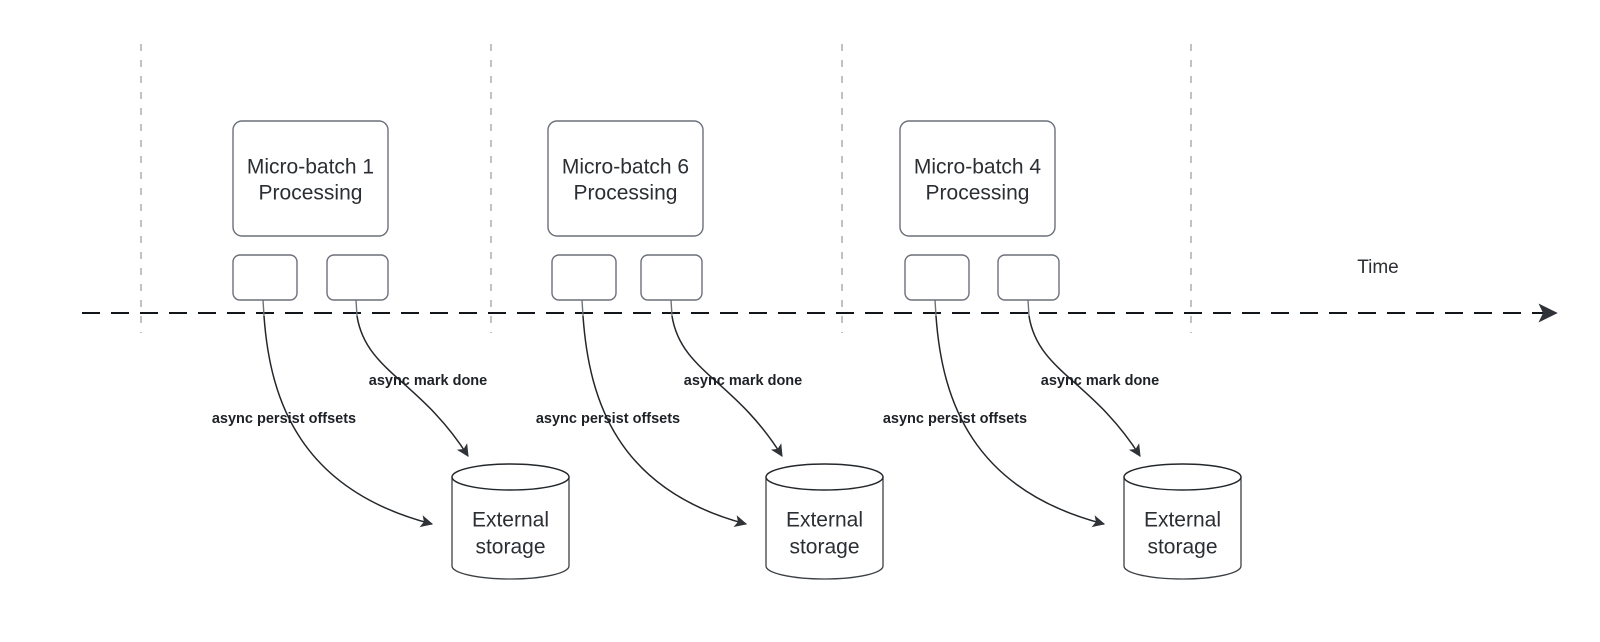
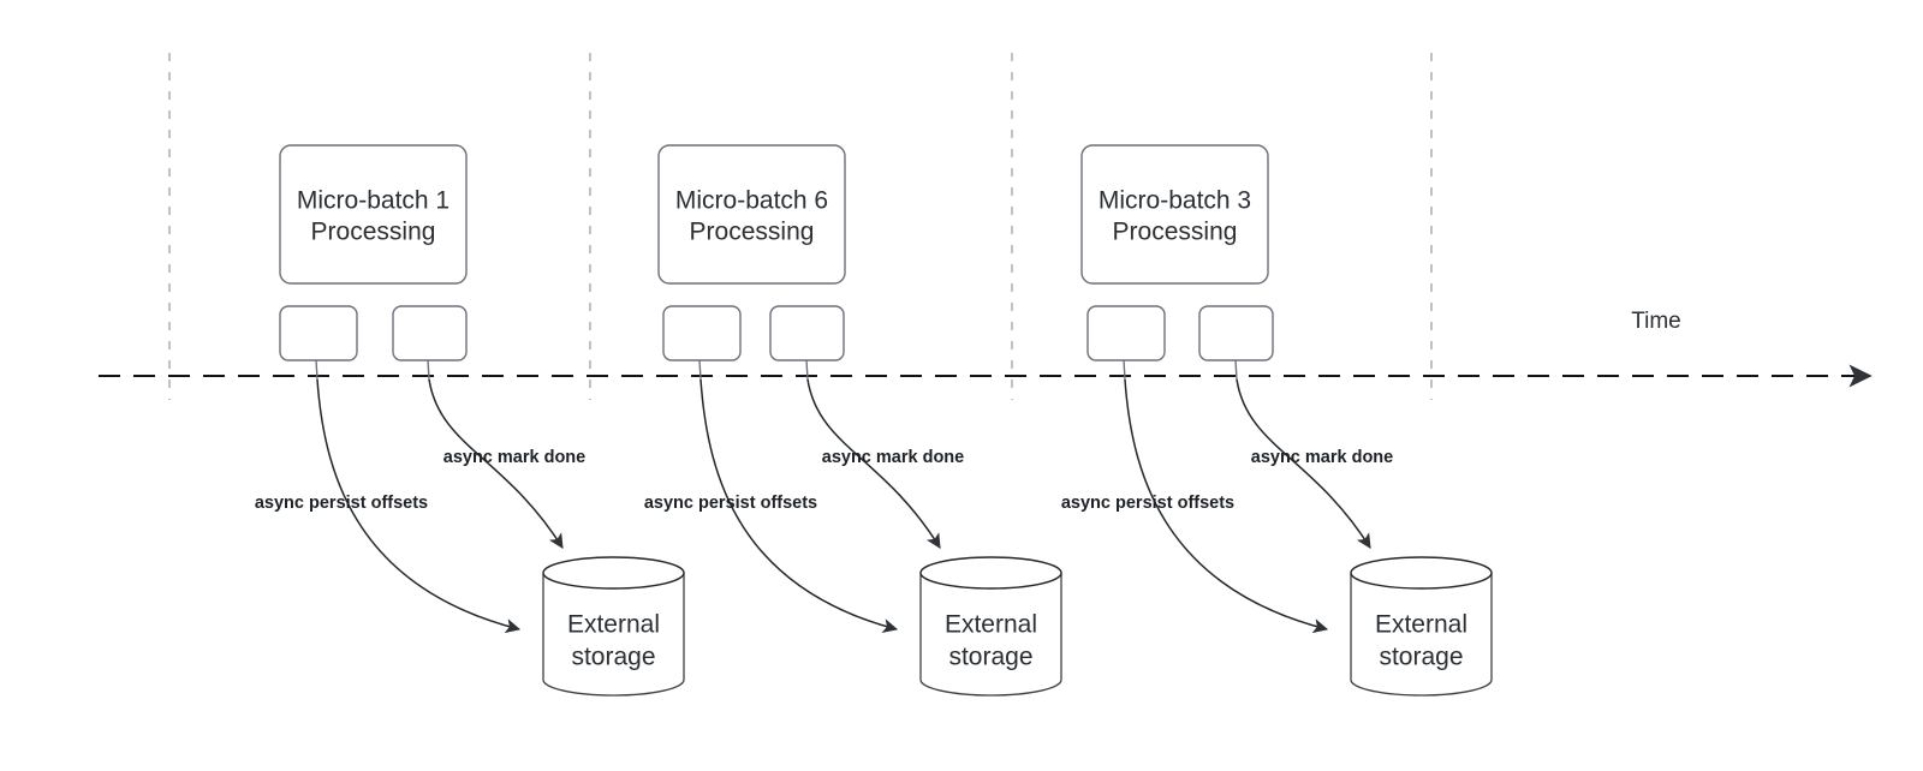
  Time
  Micro-batch 1
  Processing
  async persist offsets
  async mark done
  External
  storage
  Micro-batch 6
  Processing
  async persist offsets
  async mark done
  External
  storage
- Micro-batch 4
+ Micro-batch 3
  Processing
  async persist offsets
  async mark done
  External
  storage
